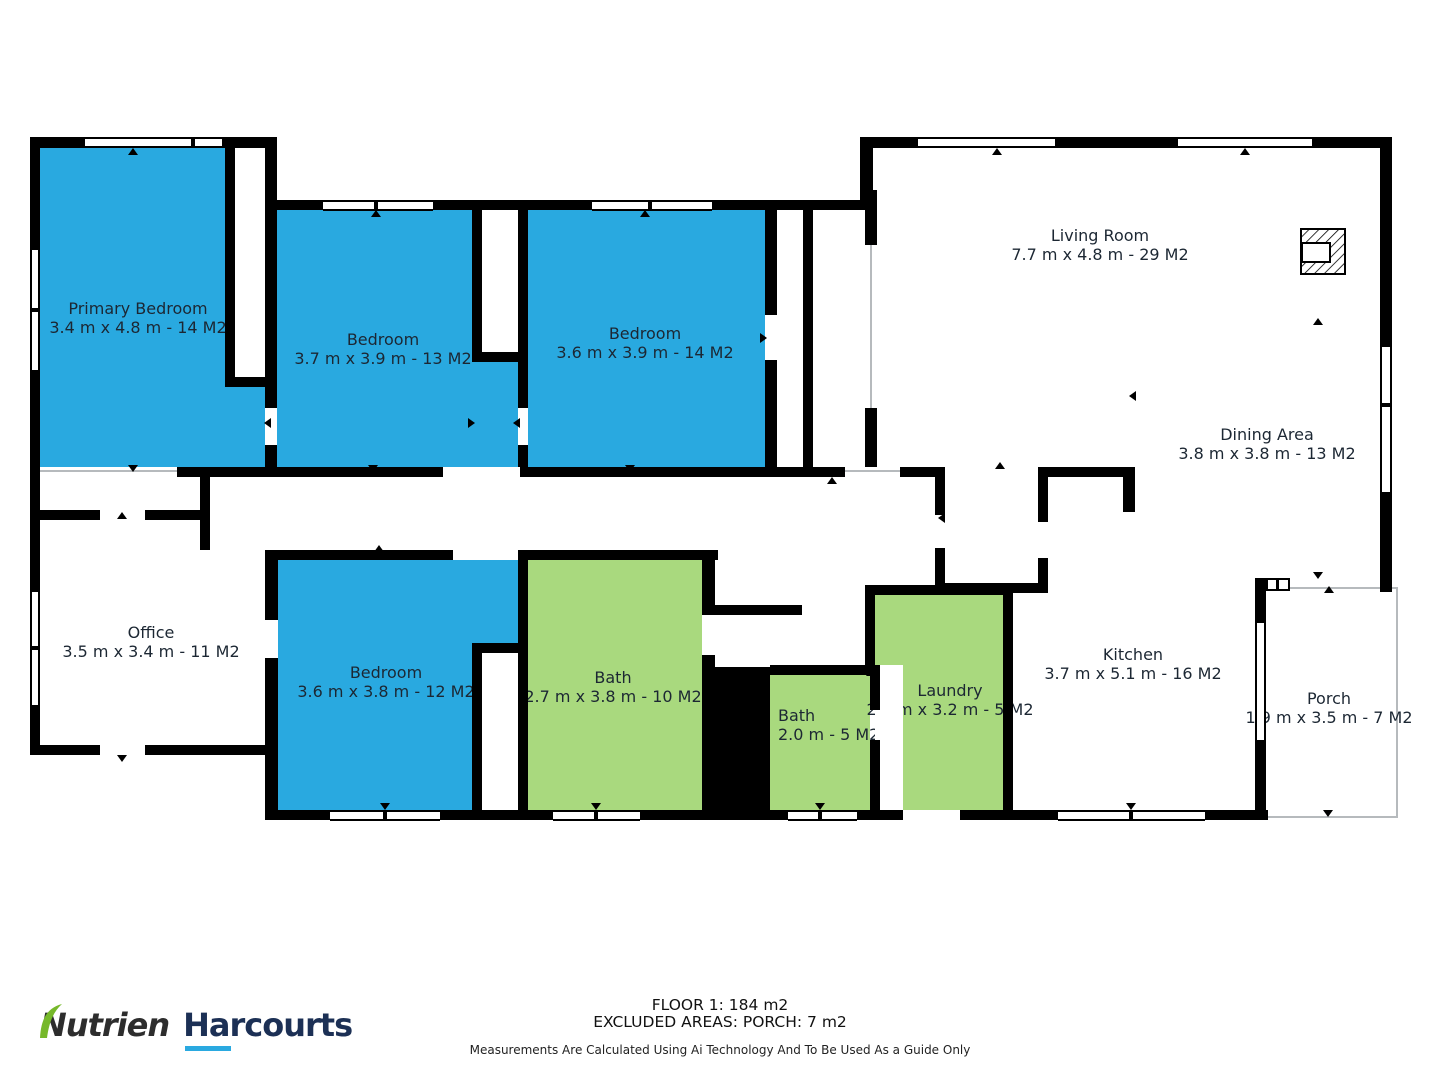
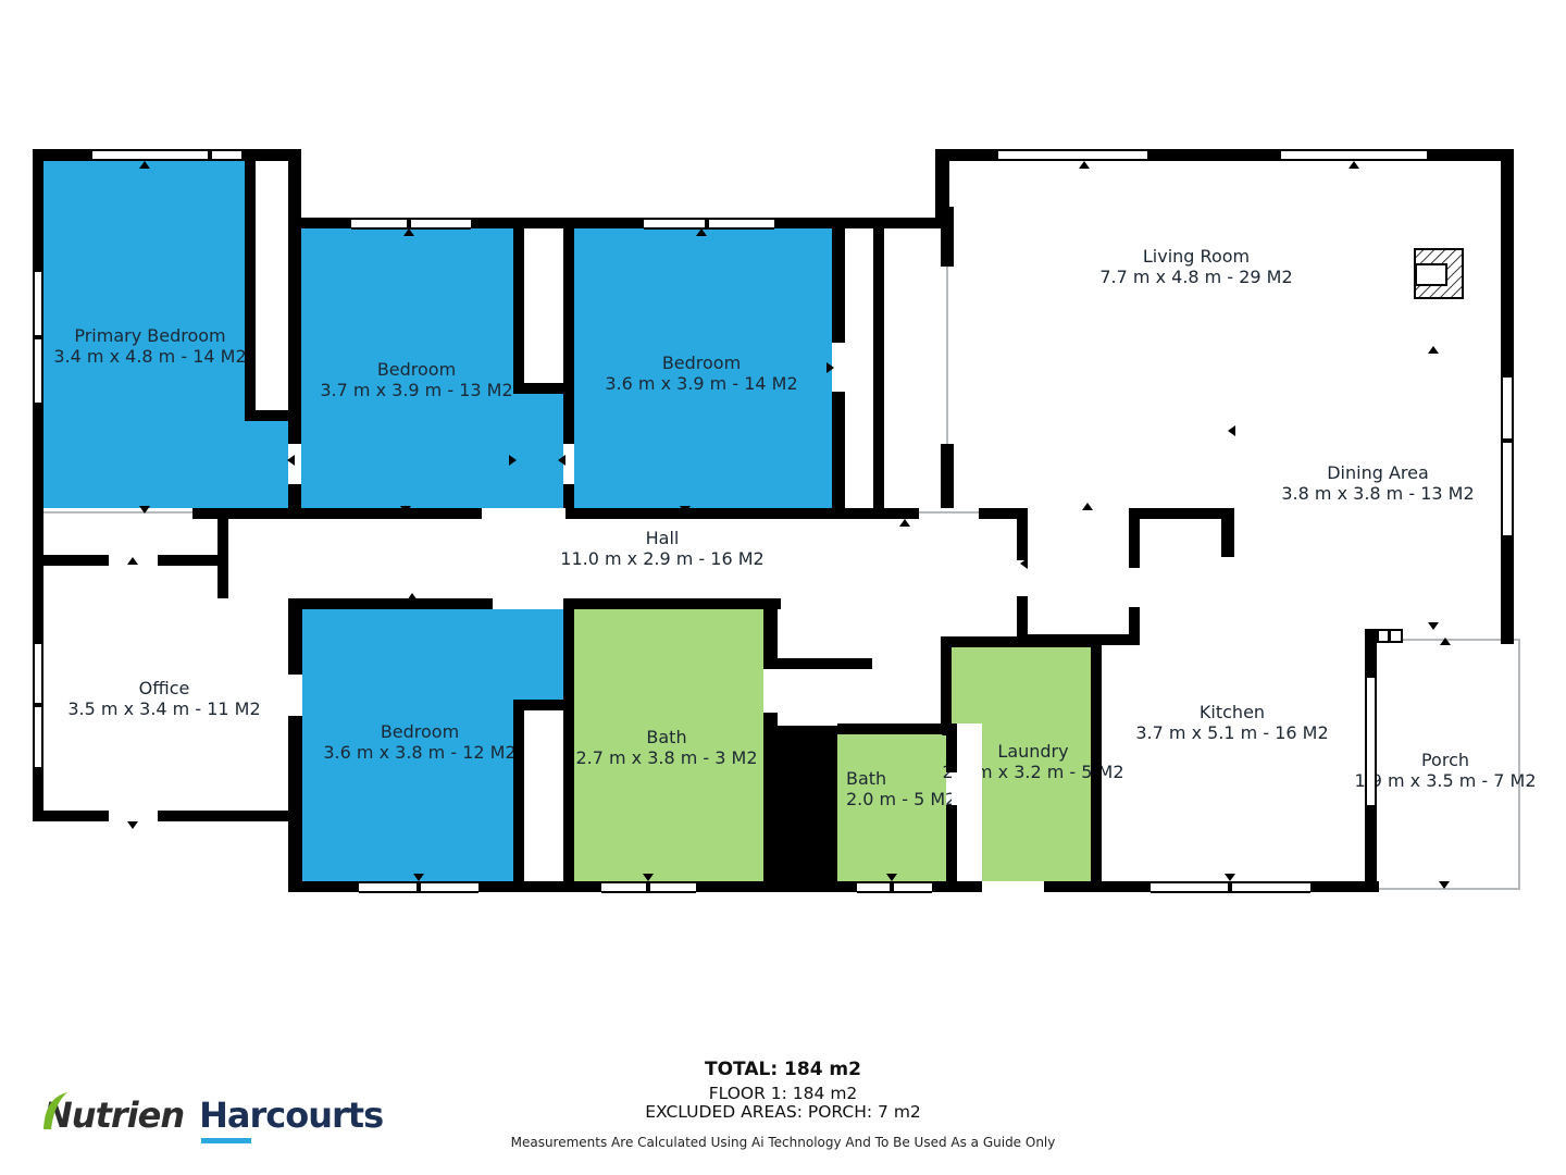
  Primary Bedroom
  3.4 m x 4.8 m - 14 M2
  Bedroom
  3.7 m x 3.9 m - 13 M2
  Bedroom
  3.6 m x 3.9 m - 14 M2
  Living Room
  7.7 m x 4.8 m - 29 M2
  Dining Area
  3.8 m x 3.8 m - 13 M2
+ Hall
+ 11.0 m x 2.9 m - 16 M2
  Office
  3.5 m x 3.4 m - 11 M2
  Bedroom
  3.6 m x 3.8 m - 12 M2
  Bath
- 2.7 m x 3.8 m - 10 M2
+ 2.7 m x 3.8 m - 3 M2
  Bath
  2.0 m - 5 M
  Laundry
  m x 3.2 m - 5 M2
  Kitchen
  3.7 m x 5.1 m - 16 M2
  Porch
  1 m x 3.5 m - 7 M2
+ TOTAL: 184 m2
  FLOOR 1: 184 m2
  EXCLUDED AREAS: PORCH: 7 m2
  Measurements Are Calculated Using Ai Technology And To Be Used As a Guide Only
  Nutrien
  Harcourts
